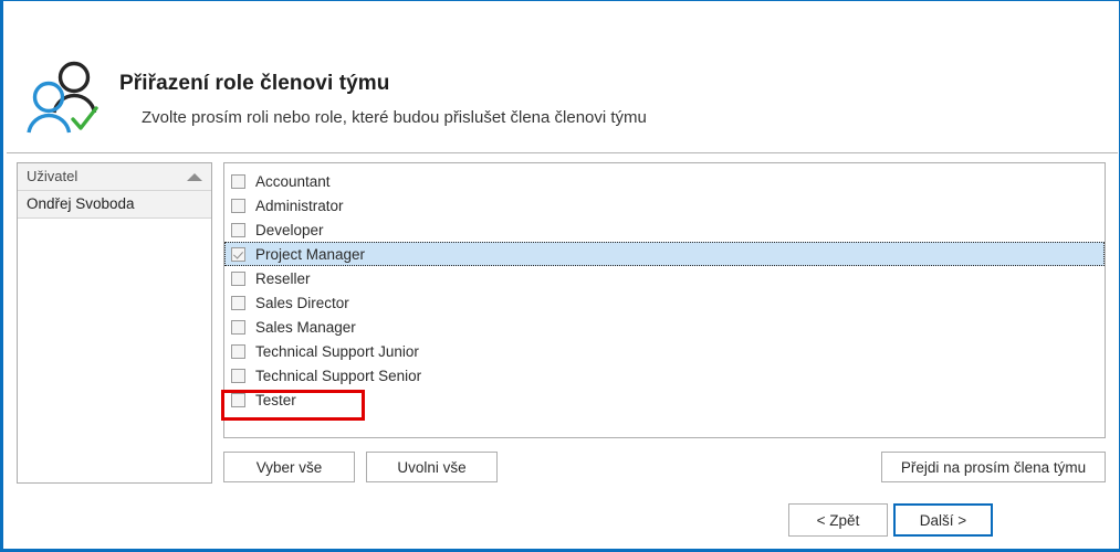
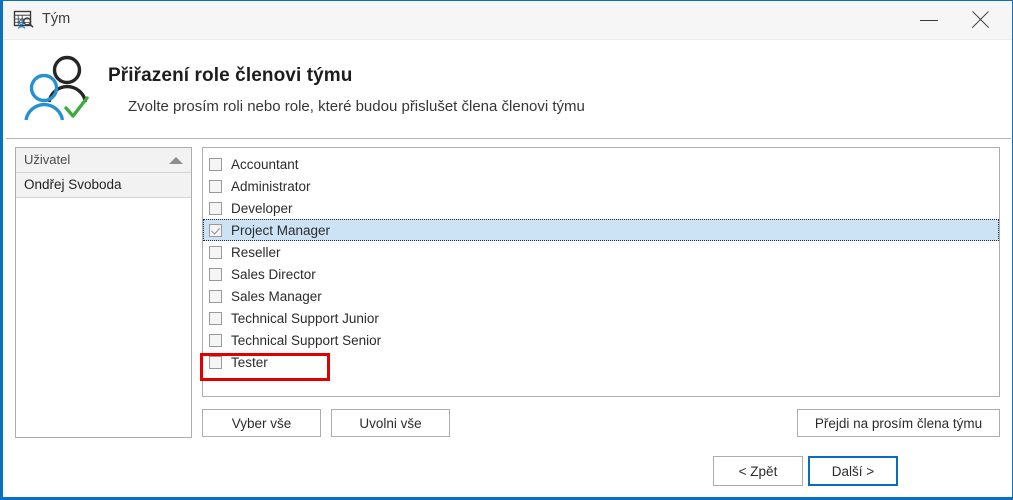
+ Tým
  Přiřazení role členovi týmu
  Zvolte prosím roli nebo role, které budou přislušet člena členovi týmu
  Uživatel
  Ondřej Svoboda
  Accountant
  Administrator
  Developer
  Project Manager
  Reseller
  Sales Director
  Sales Manager
  Technical Support Junior
  Technical Support Senior
  Tester
  Vyber vše
  Uvolni vše
  Přejdi na prosím člena týmu
  < Zpět
  Další >
